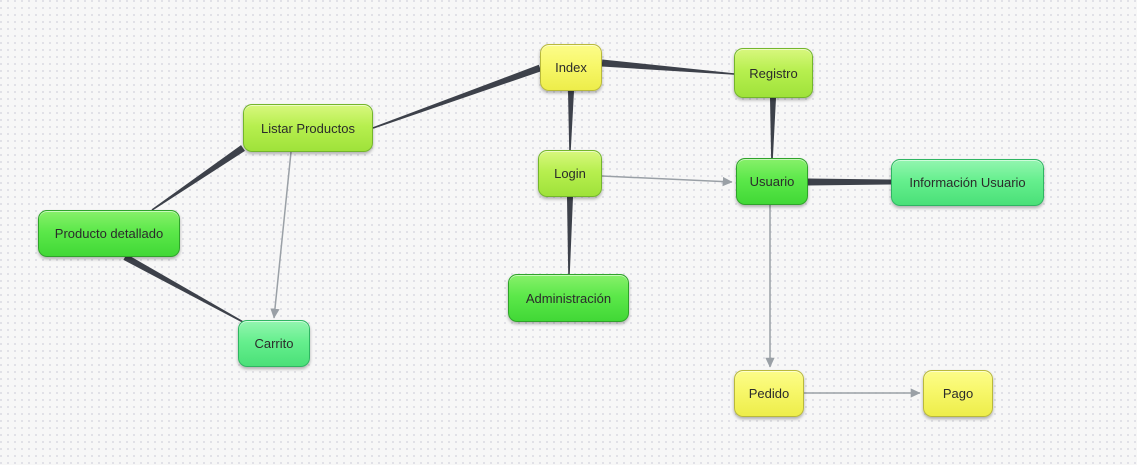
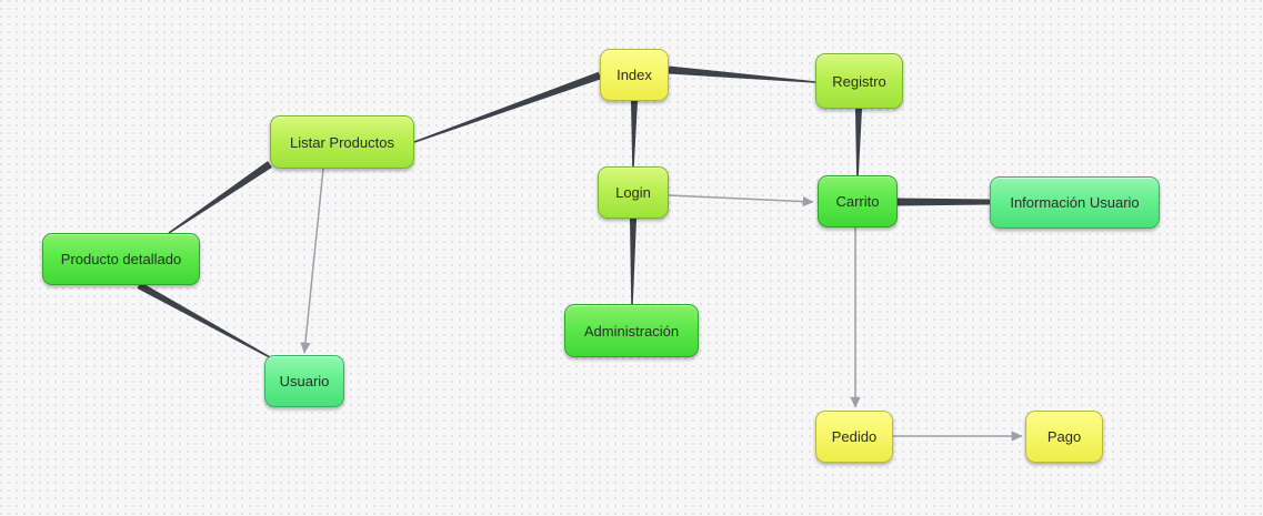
  Index
  Registro
  Listar Productos
  Login
- Usuario
+ Carrito
  Información Usuario
  Producto detallado
  Administración
- Carrito
+ Usuario
  Pedido
  Pago
